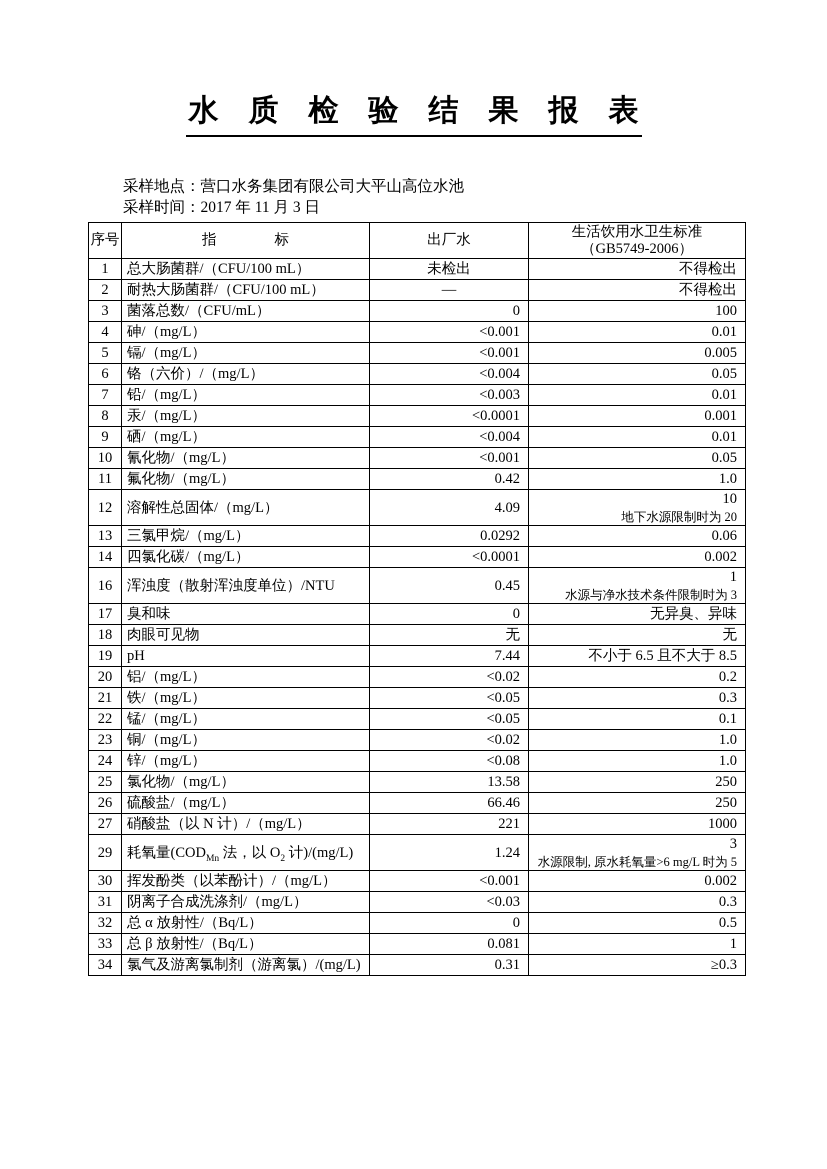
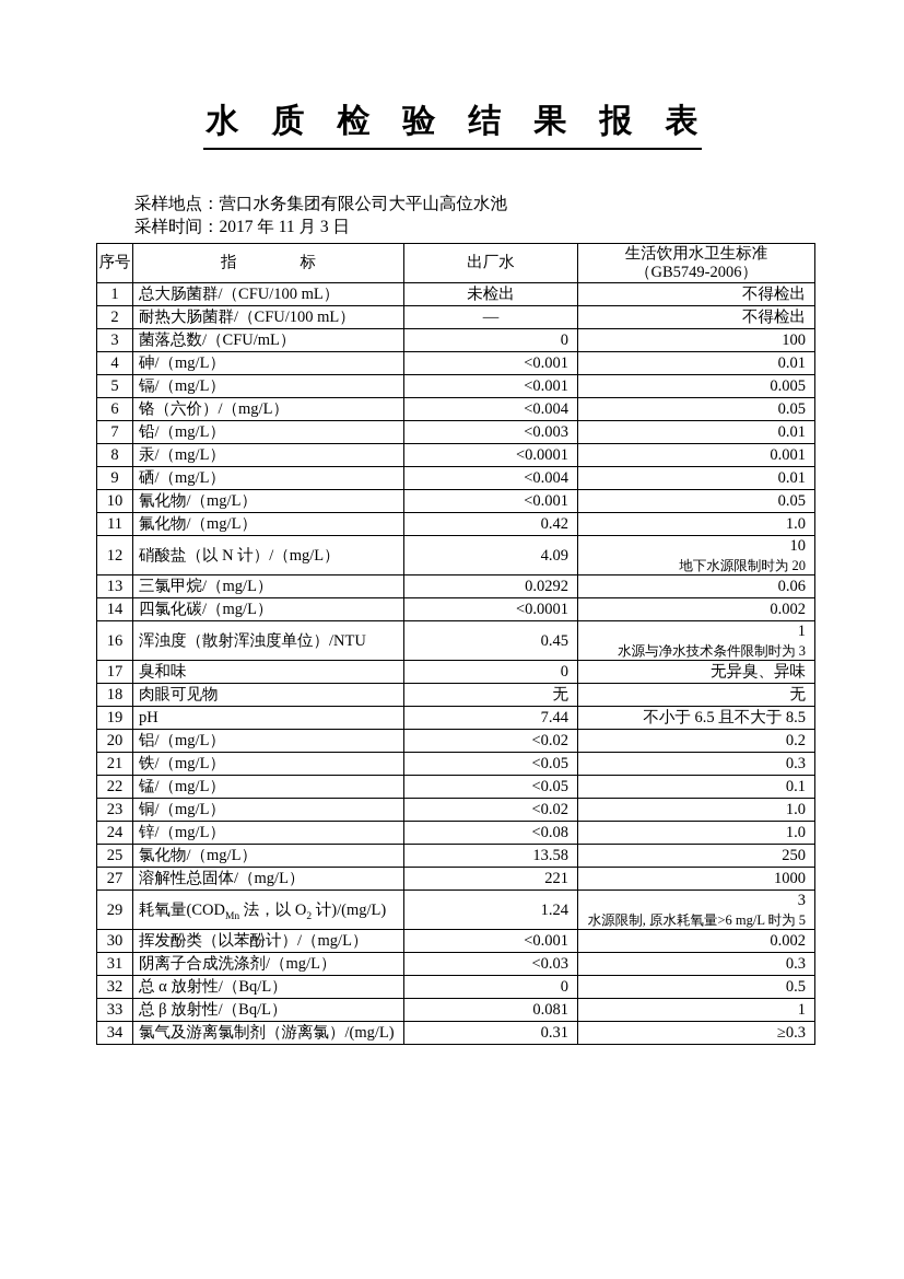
  水 质 检 验 结 果 报 表
  采样地点：营口水务集团有限公司大平山高位水池
  采样时间：2017 年 11 月 3 日
  序号	指 标	出厂水	生活饮用水卫生标准 （GB5749-2006）
  1	总大肠菌群/（CFU/100 mL）	未检出	不得检出
  2	耐热大肠菌群/（CFU/100 mL）	—	不得检出
  3	菌落总数/（CFU/mL）	0	100
  4	砷/（mg/L）	<0.001	0.01
  5	镉/（mg/L）	<0.001	0.005
  6	铬（六价）/（mg/L）	<0.004	0.05
  7	铅/（mg/L）	<0.003	0.01
  8	汞/（mg/L）	<0.0001	0.001
  9	硒/（mg/L）	<0.004	0.01
  10	氰化物/（mg/L）	<0.001	0.05
  11	氟化物/（mg/L）	0.42	1.0
- 12	溶解性总固体/（mg/L）	4.09	10地下水源限制时为 20
+ 12	硝酸盐（以 N 计）/（mg/L）	4.09	10地下水源限制时为 20
  13	三氯甲烷/（mg/L）	0.0292	0.06
  14	四氯化碳/（mg/L）	<0.0001	0.002
  16	浑浊度（散射浑浊度单位）/NTU	0.45	1水源与净水技术条件限制时为 3
  17	臭和味	0	无异臭、异味
  18	肉眼可见物	无	无
  19	pH	7.44	不小于 6.5 且不大于 8.5
  20	铝/（mg/L）	<0.02	0.2
  21	铁/（mg/L）	<0.05	0.3
  22	锰/（mg/L）	<0.05	0.1
  23	铜/（mg/L）	<0.02	1.0
  24	锌/（mg/L）	<0.08	1.0
  25	氯化物/（mg/L）	13.58	250
- 26	硫酸盐/（mg/L）	66.46	250
- 27	硝酸盐（以 N 计）/（mg/L）	221	1000
+ 27	溶解性总固体/（mg/L）	221	1000
  29	耗氧量(CODMn 法，以 O2 计)/(mg/L)	1.24	3水源限制, 原水耗氧量>6 mg/L 时为 5
  30	挥发酚类（以苯酚计）/（mg/L）	<0.001	0.002
  31	阴离子合成洗涤剂/（mg/L）	<0.03	0.3
  32	总 α 放射性/（Bq/L）	0	0.5
  33	总 β 放射性/（Bq/L）	0.081	1
  34	氯气及游离氯制剂（游离氯）/(mg/L)	0.31	≥0.3
